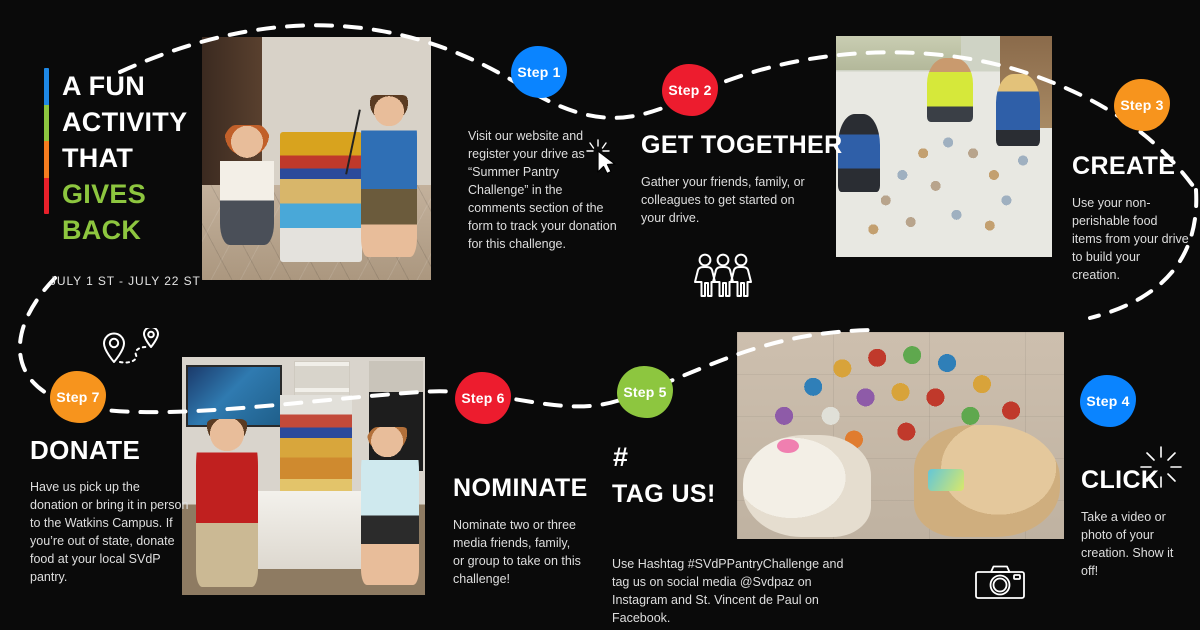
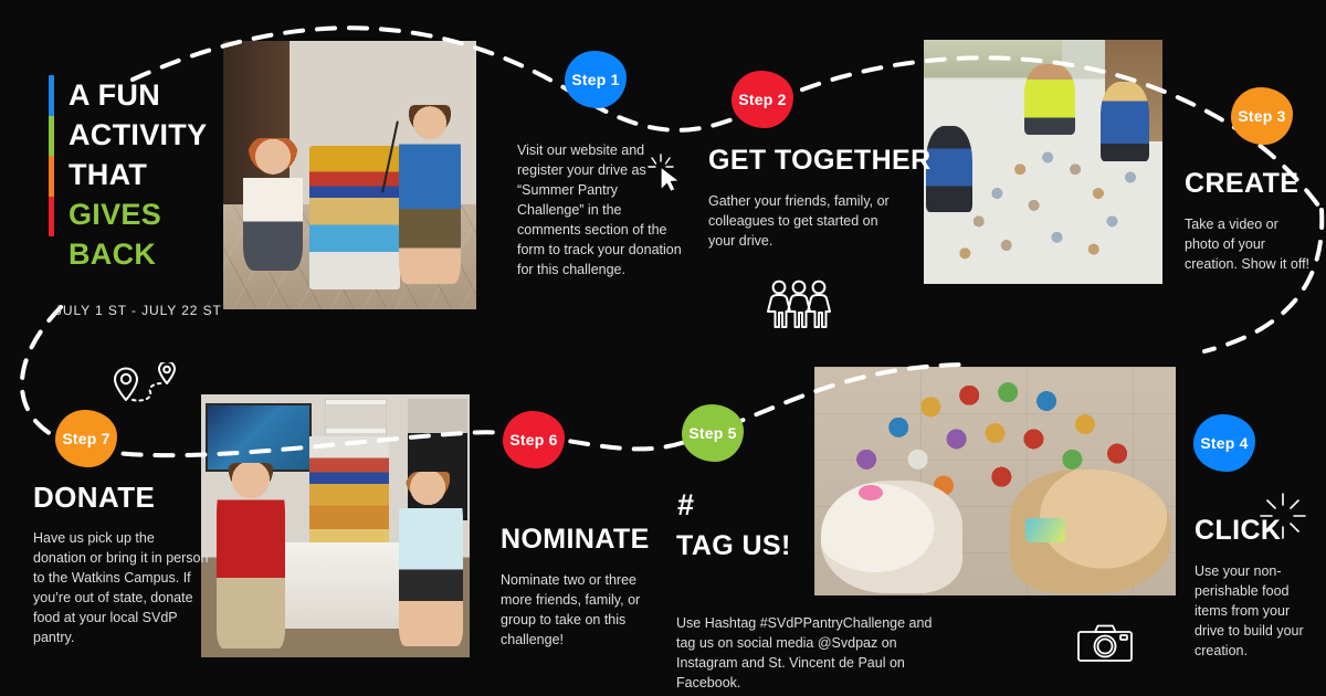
  A FUN
  ACTIVITY
  THAT GIVES
  BACK
  JULY 1 ST - JULY 22 ST
  Step 1
  Step 2
  Step 3
  Step 4
  Step 5
  Step 6
  Step 7
  Visit our website and register your drive as “Summer Pantry Challenge” in the comments section of the form to track your donation for this challenge.
  GET TOGETHER
  Gather your friends, family, or colleagues to get started on your drive.
  CREATE
- Use your non-perishable food items from your drive to build your creation.
+ Take a video or photo of your creation. Show it off!
  CLICK
- Take a video or photo of your creation. Show it off!
+ Use your non-perishable food items from your drive to build your creation.
  TAG US!
  Use Hashtag #SVdPPantryChallenge and tag us on social media @Svdpaz on Instagram and St. Vincent de Paul on Facebook.
  NOMINATE
- Nominate two or three media friends, family, or group to take on this challenge!
+ Nominate two or three more friends, family, or group to take on this challenge!
  DONATE
  Have us pick up the donation or bring it in person to the Watkins Campus. If you’re out of state, donate food at your local SVdP pantry.
  #
